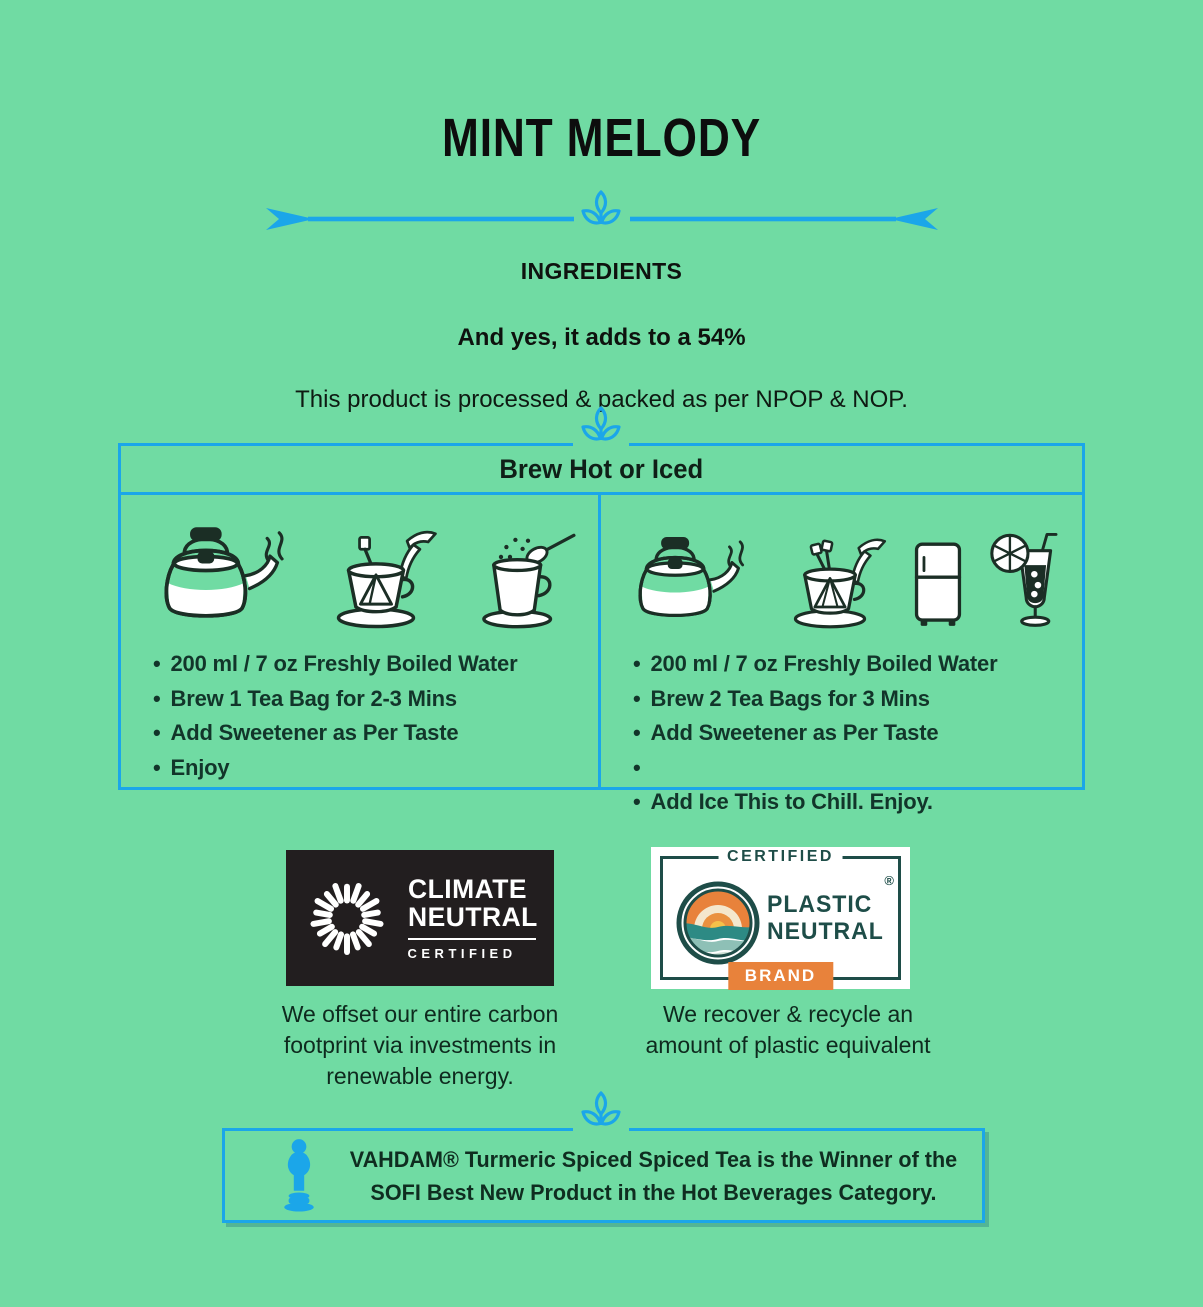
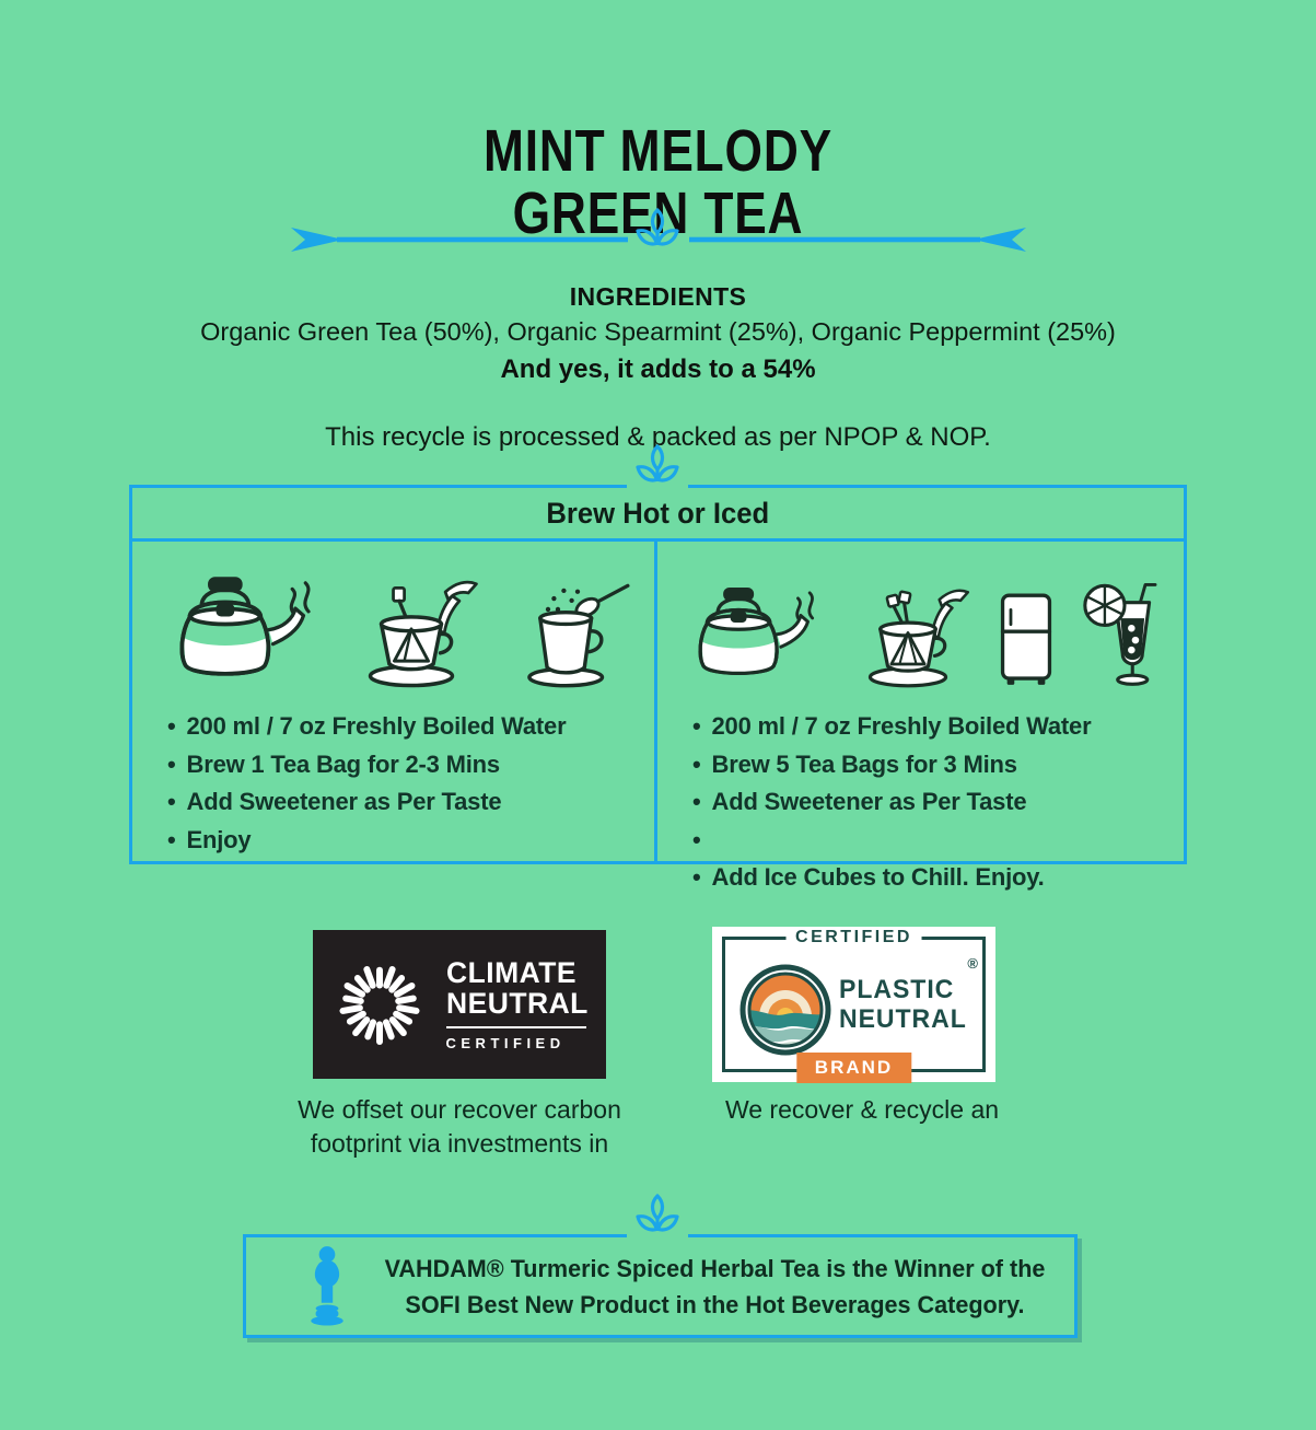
  MINT MELODY
+ GREEN TEA
  INGREDIENTS
+ Organic Green Tea (50%), Organic Spearmint (25%), Organic Peppermint (25%)
  And yes, it adds to a 54%
- This product is processed & packed as per NPOP & NOP.
+ This recycle is processed & packed as per NPOP & NOP.
  Brew Hot or Iced
  •
  200 ml / 7 oz Freshly Boiled Water
  •
  Brew 1 Tea Bag for 2-3 Mins
  •
  Add Sweetener as Per Taste
  •
  Enjoy
  •
  200 ml / 7 oz Freshly Boiled Water
  •
- Brew 2 Tea Bags for 3 Mins
+ Brew 5 Tea Bags for 3 Mins
  •
  Add Sweetener as Per Taste
  •
  •
- Add Ice This to Chill. Enjoy.
+ Add Ice Cubes to Chill. Enjoy.
  CLIMATE
  NEUTRAL
  CERTIFIED
  CERTIFIED
  ®
  PLASTIC
  NEUTRAL
  BRAND
- We offset our entire carbon
+ We offset our recover carbon
  footprint via investments in
- renewable energy.
  We recover & recycle an
- amount of plastic equivalent
- VAHDAM® Turmeric Spiced Spiced Tea is the Winner of the
+ VAHDAM® Turmeric Spiced Herbal Tea is the Winner of the
  SOFI Best New Product in the Hot Beverages Category.
